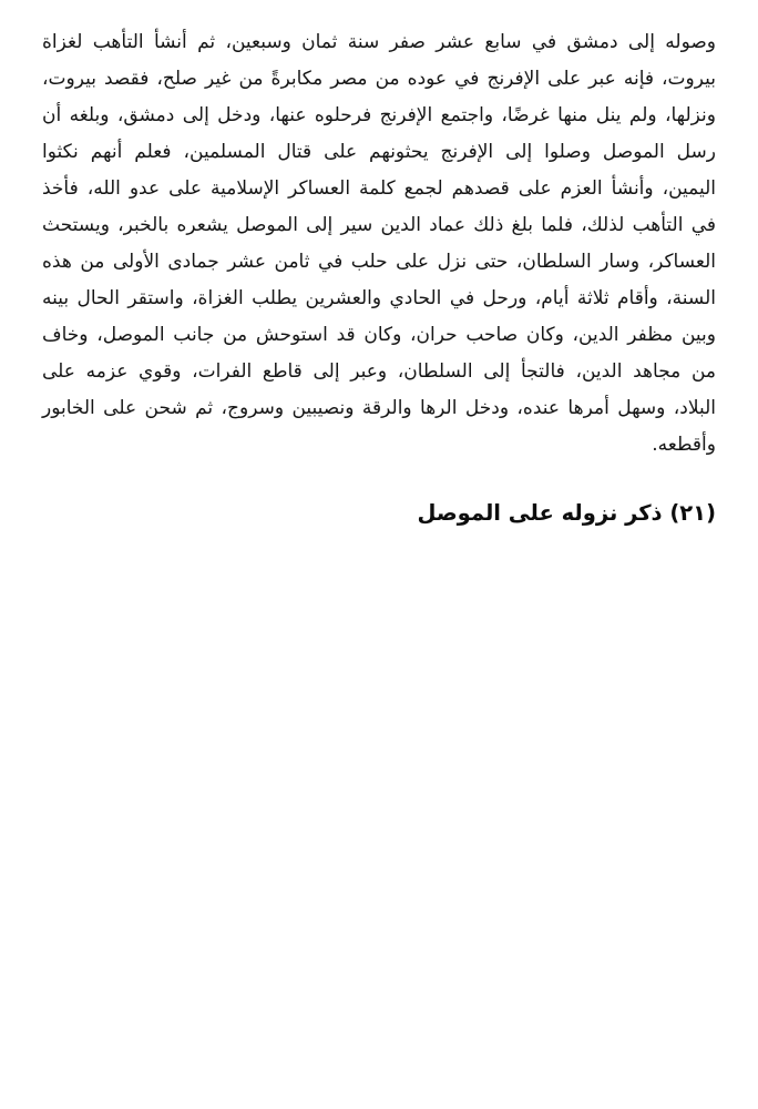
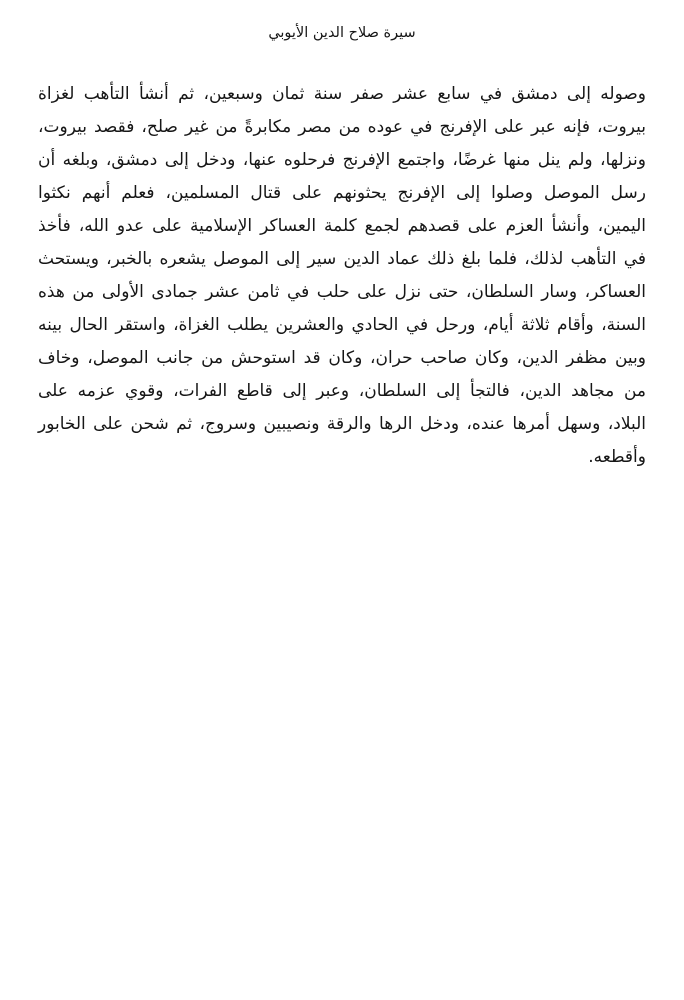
+ سيرة صلاح الدين الأيوبي
  وصوله إلى دمشق في سابع عشر صفر سنة ثمان وسبعين، ثم أنشأ التأهب لغزاة بيروت، فإنه عبر على الإفرنج في عوده من مصر مكابرةً من غير صلح، فقصد بيروت، ونزلها، ولم ينل منها غرضًا، واجتمع الإفرنج فرحلوه عنها، ودخل إلى دمشق، وبلغه أن رسل الموصل وصلوا إلى الإفرنج يحثونهم على قتال المسلمين، فعلم أنهم نكثوا اليمين، وأنشأ العزم على قصدهم لجمع كلمة العساكر الإسلامية على عدو الله، فأخذ في التأهب لذلك، فلما بلغ ذلك عماد الدين سير إلى الموصل يشعره بالخبر، ويستحث العساكر، وسار السلطان، حتى نزل على حلب في ثامن عشر جمادى الأولى من هذه السنة، وأقام ثلاثة أيام، ورحل في الحادي والعشرين يطلب الغزاة، واستقر الحال بينه وبين مظفر الدين، وكان صاحب حران، وكان قد استوحش من جانب الموصل، وخاف من مجاهد الدين، فالتجأ إلى السلطان، وعبر إلى قاطع الفرات، وقوي عزمه على البلاد، وسهل أمرها عنده، ودخل الرها والرقة ونصيبين وسروج، ثم شحن على الخابور وأقطعه.
- (٢١) ذكر نزوله على الموصل
